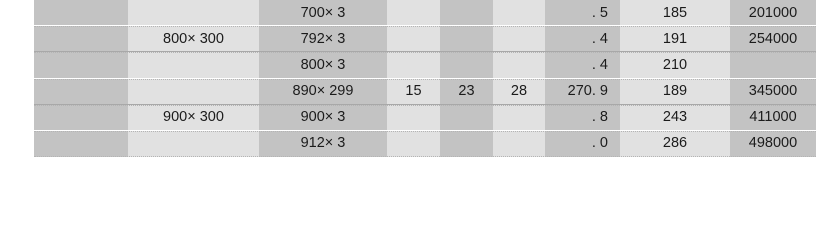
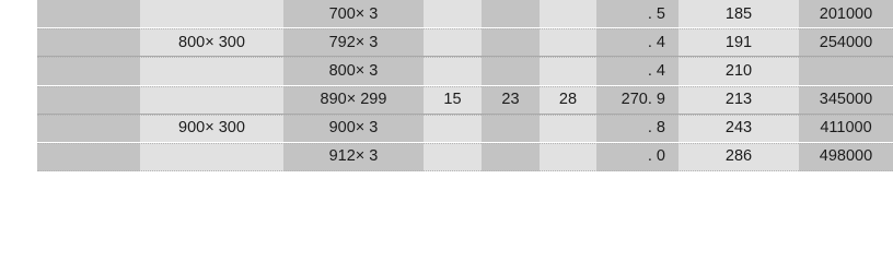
  800× 300
  900× 300
  700× 3
  . 5
  185
  201000
  792× 3
  . 4
  191
  254000
  800× 3
  . 4
  210
  890× 299
  15
  23
  28
  270. 9
- 189
+ 213
  345000
  900× 3
  . 8
  243
  411000
  912× 3
  . 0
  286
  498000
